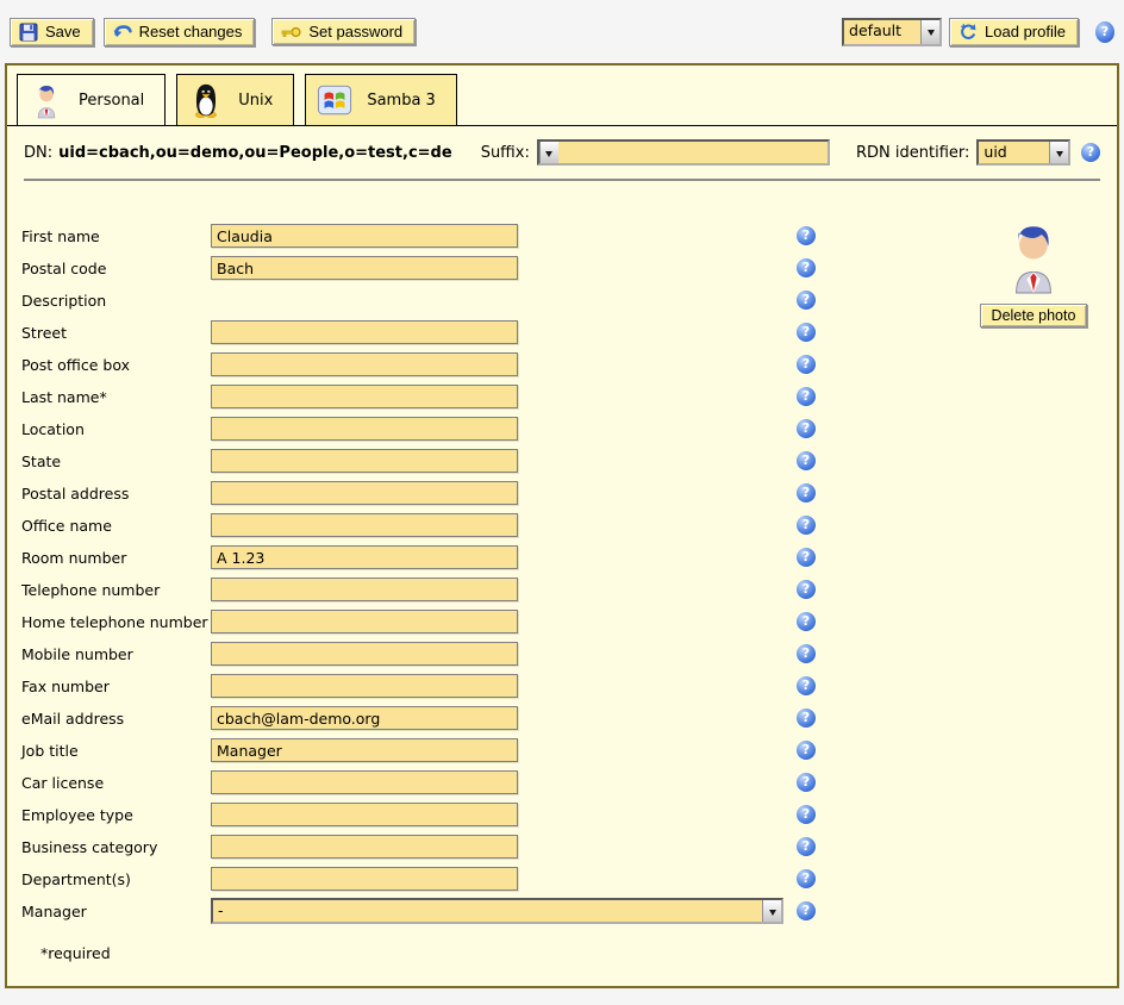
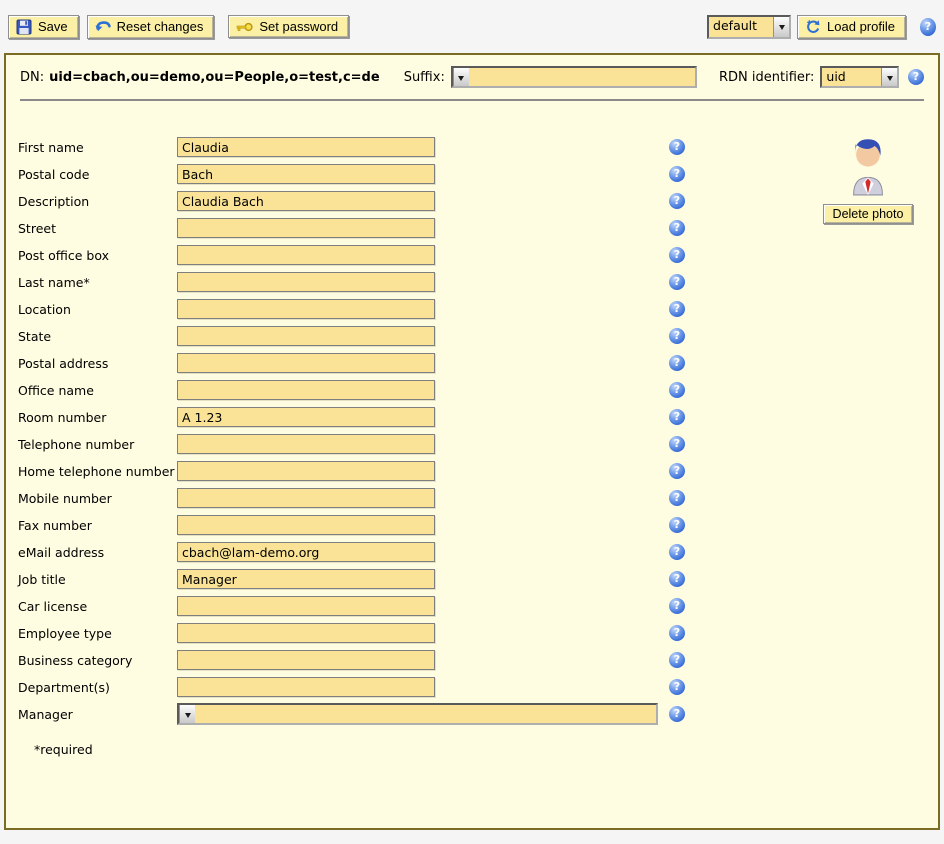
  Save
  Reset changes
  Set password
  default
  Load profile
  ?
- Personal
- Unix
- Samba 3
  DN:
  uid=cbach,ou=demo,ou=People,o=test,c=de
  Suffix:
  RDN identifier:
  uid
  ?
  First name
  Claudia
  ?
  Postal code
  Bach
  ?
  Description
+ Claudia Bach
  ?
  Street
  ?
  Post office box
  ?
  Last name*
  ?
  Location
  ?
  State
  ?
  Postal address
  ?
  Office name
  ?
  Room number
  A 1.23
  ?
  Telephone number
  ?
  Home telephone number
  ?
  Mobile number
  ?
  Fax number
  ?
  eMail address
  cbach@lam-demo.org
  ?
  Job title
  Manager
  ?
  Car license
  ?
  Employee type
  ?
  Business category
  ?
  Department(s)
  ?
  Manager
- -
  ?
  *required
  Delete photo
